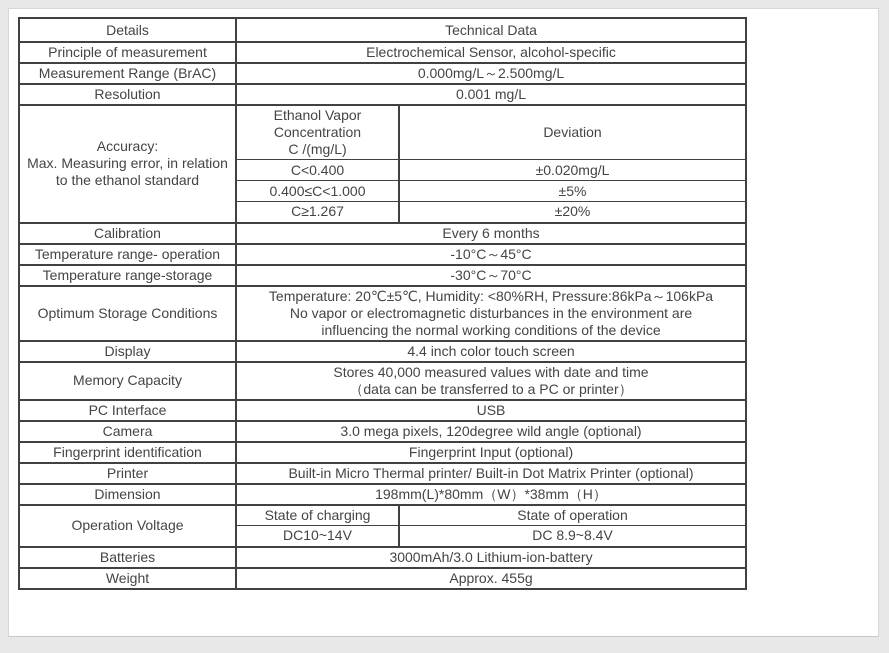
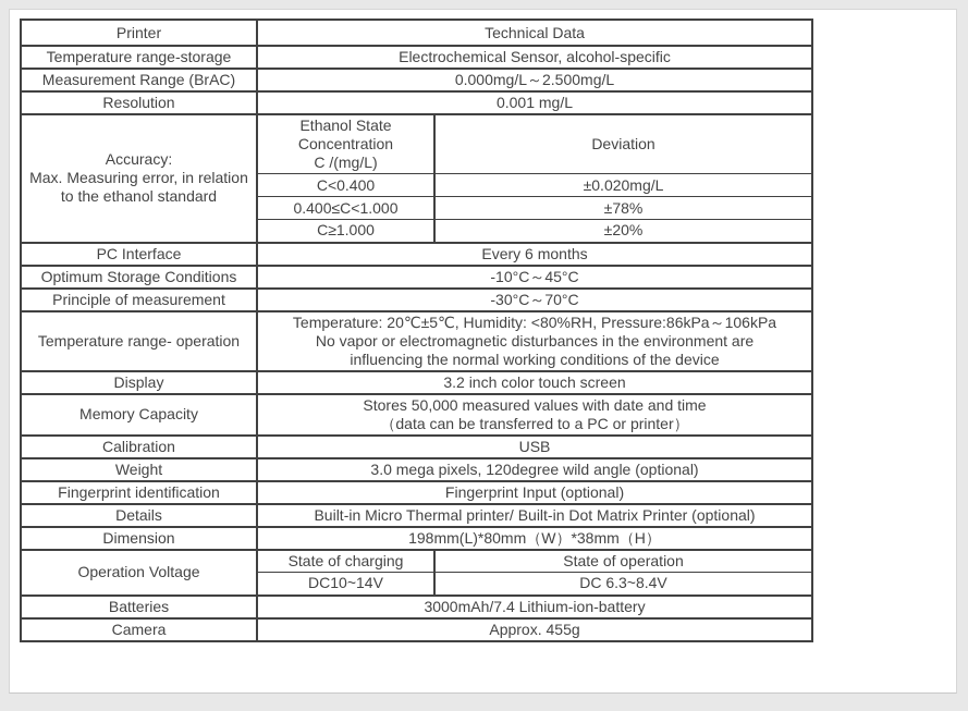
- Details	Technical Data
+ Printer	Technical Data
- Principle of measurement	Electrochemical Sensor, alcohol-specific
+ Temperature range-storage	Electrochemical Sensor, alcohol-specific
  Measurement Range (BrAC)	0.000mg/L～2.500mg/L
  Resolution	0.001 mg/L
- Accuracy: Max. Measuring error, in relation to the ethanol standard	Ethanol Vapor Concentration C /(mg/L)	Deviation
+ Accuracy: Max. Measuring error, in relation to the ethanol standard	Ethanol State Concentration C /(mg/L)	Deviation
  C<0.400	±0.020mg/L
- 0.400≤C<1.000	±5%
+ 0.400≤C<1.000	±78%
- C≥1.267	±20%
+ C≥1.000	±20%
- Calibration	Every 6 months
+ PC Interface	Every 6 months
- Temperature range- operation	-10°C～45°C
+ Optimum Storage Conditions	-10°C～45°C
- Temperature range-storage	-30°C～70°C
+ Principle of measurement	-30°C～70°C
- Optimum Storage Conditions	Temperature: 20℃±5℃, Humidity: <80%RH, Pressure:86kPa～106kPa No vapor or electromagnetic disturbances in the environment are influencing the normal working conditions of the device
+ Temperature range- operation	Temperature: 20℃±5℃, Humidity: <80%RH, Pressure:86kPa～106kPa No vapor or electromagnetic disturbances in the environment are influencing the normal working conditions of the device
- Display	4.4 inch color touch screen
+ Display	3.2 inch color touch screen
- Memory Capacity	Stores 40,000 measured values with date and time （data can be transferred to a PC or printer）
+ Memory Capacity	Stores 50,000 measured values with date and time （data can be transferred to a PC or printer）
- PC Interface	USB
+ Calibration	USB
- Camera	3.0 mega pixels, 120degree wild angle (optional)
+ Weight	3.0 mega pixels, 120degree wild angle (optional)
  Fingerprint identification	Fingerprint Input (optional)
- Printer	Built-in Micro Thermal printer/ Built-in Dot Matrix Printer (optional)
+ Details	Built-in Micro Thermal printer/ Built-in Dot Matrix Printer (optional)
  Dimension	198mm(L)*80mm（W）*38mm（H）
  Operation Voltage	State of charging	State of operation
- DC10~14V	DC 8.9~8.4V
+ DC10~14V	DC 6.3~8.4V
- Batteries	3000mAh/3.0 Lithium-ion-battery
+ Batteries	3000mAh/7.4 Lithium-ion-battery
- Weight	Approx. 455g
+ Camera	Approx. 455g
